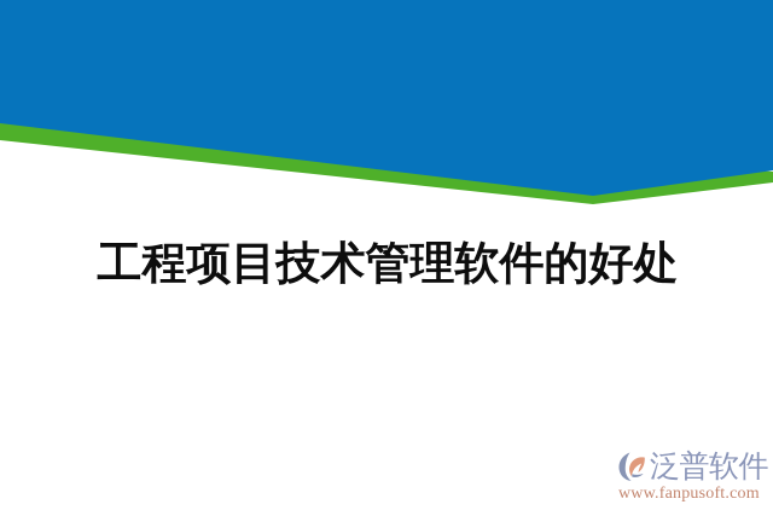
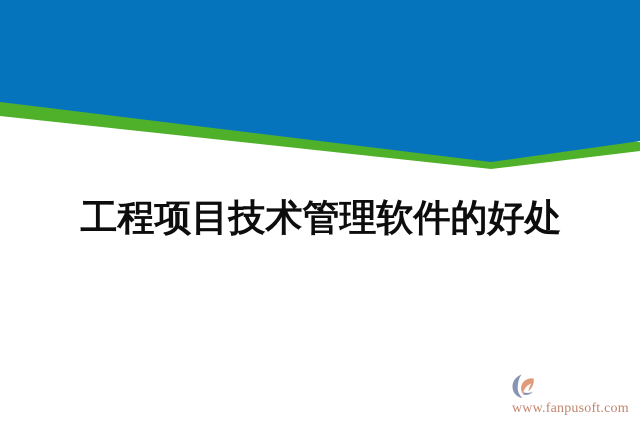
  工程项目技术管理软件的好处
- 泛普软件
  www.fanpusoft.com
